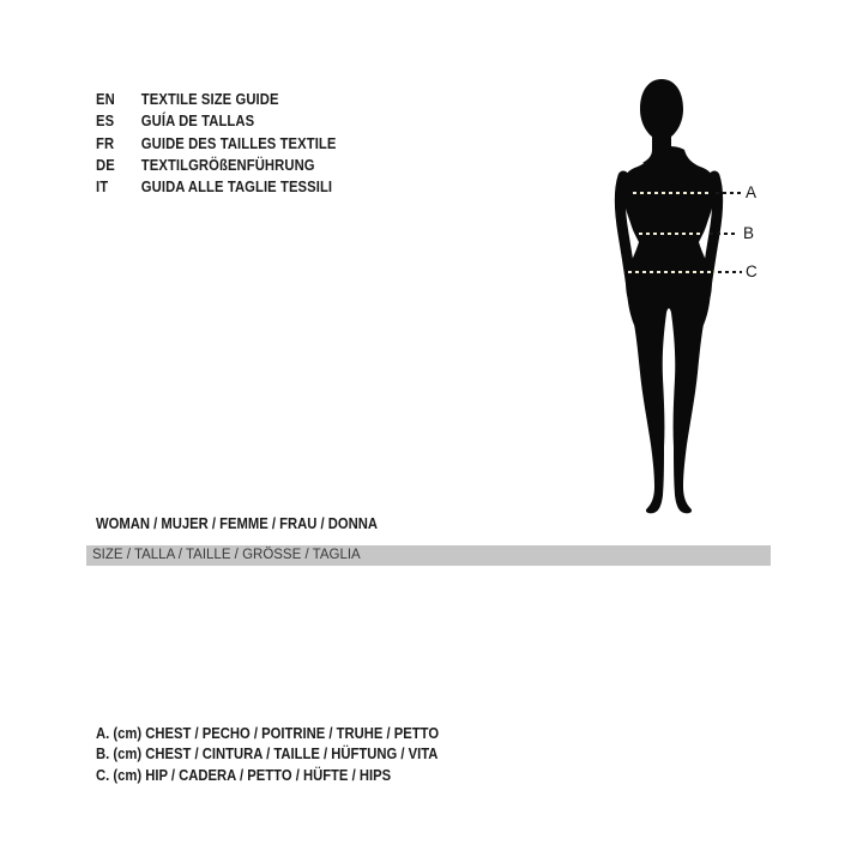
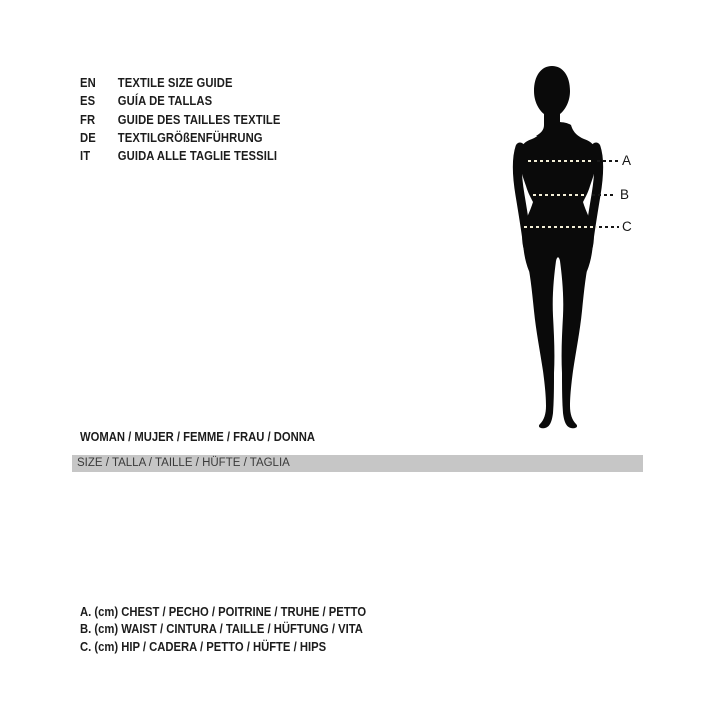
  EN
  TEXTILE SIZE GUIDE
  ES
  GUÍA DE TALLAS
  FR
  GUIDE DES TAILLES TEXTILE
  DE
  TEXTILGRÖßENFÜHRUNG
  IT
  GUIDA ALLE TAGLIE TESSILI
  A
  B
  C
  WOMAN / MUJER / FEMME / FRAU / DONNA
- SIZE / TALLA / TAILLE / GRÖSSE / TAGLIA
+ SIZE / TALLA / TAILLE / HÜFTE / TAGLIA
  A. (cm) CHEST / PECHO / POITRINE / TRUHE / PETTO
- B. (cm) CHEST / CINTURA / TAILLE / HÜFTUNG / VITA
+ B. (cm) WAIST / CINTURA / TAILLE / HÜFTUNG / VITA
  C. (cm) HIP / CADERA / PETTO / HÜFTE / HIPS
